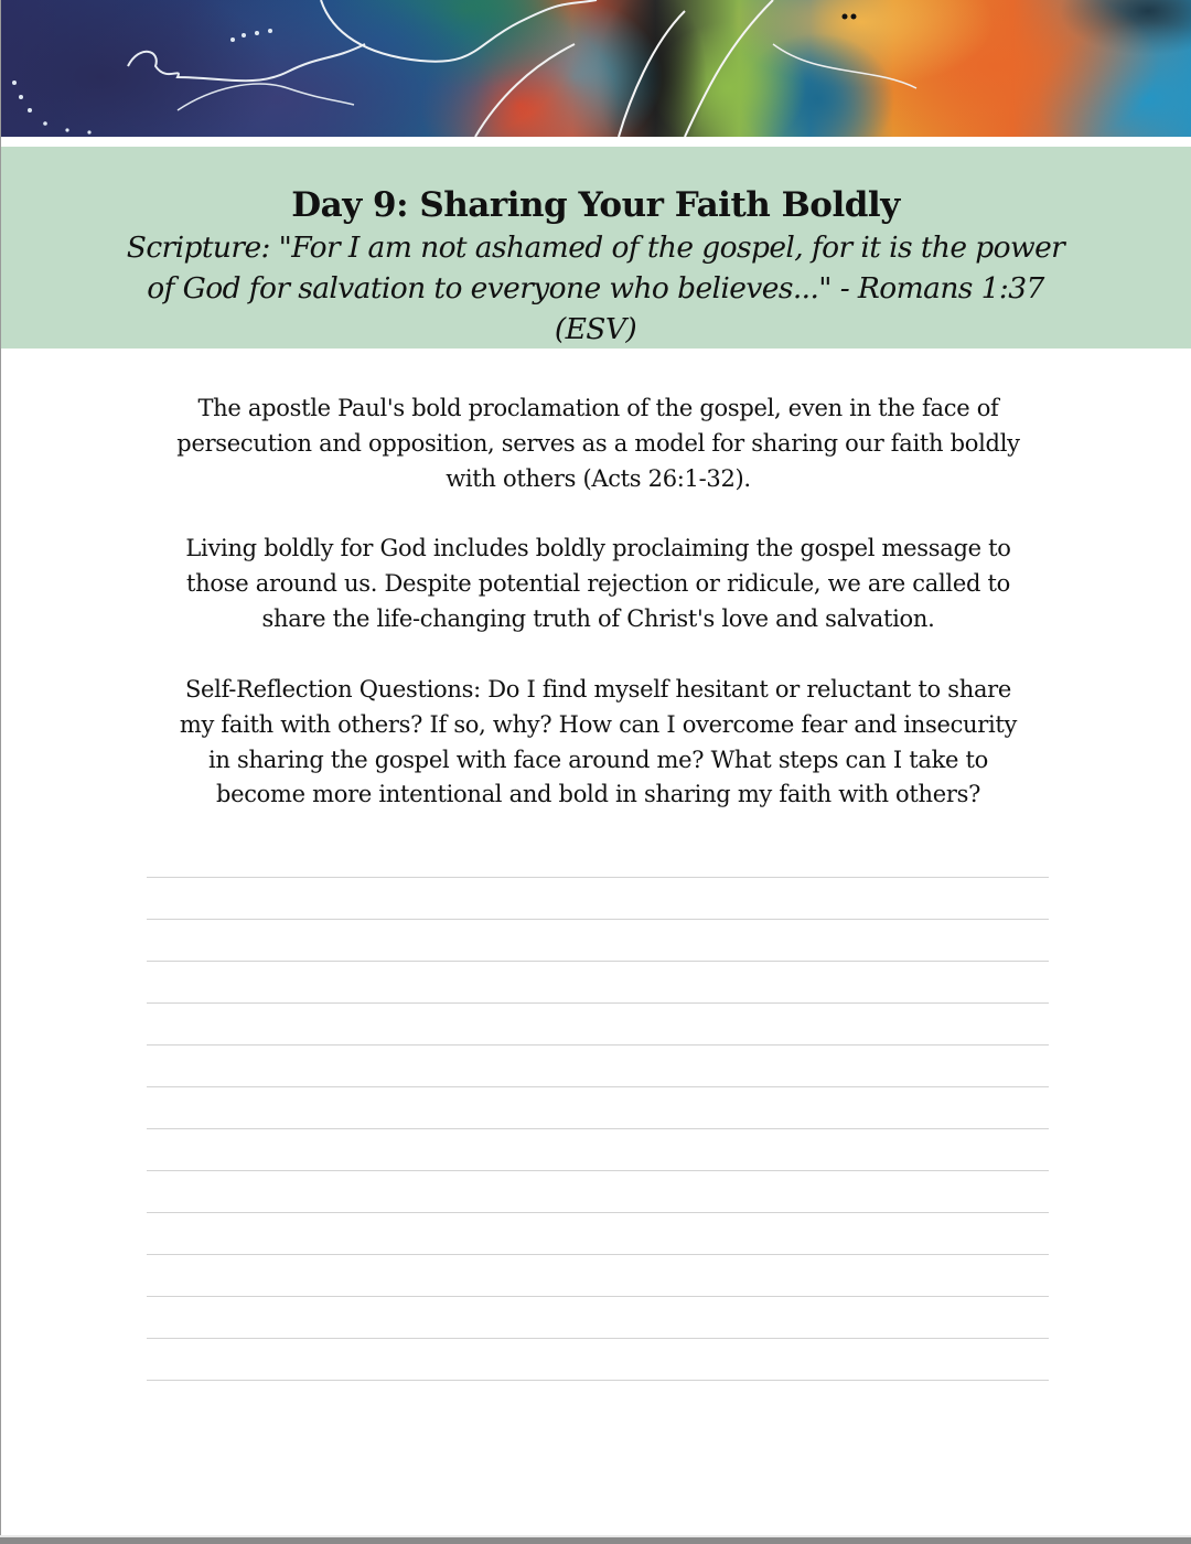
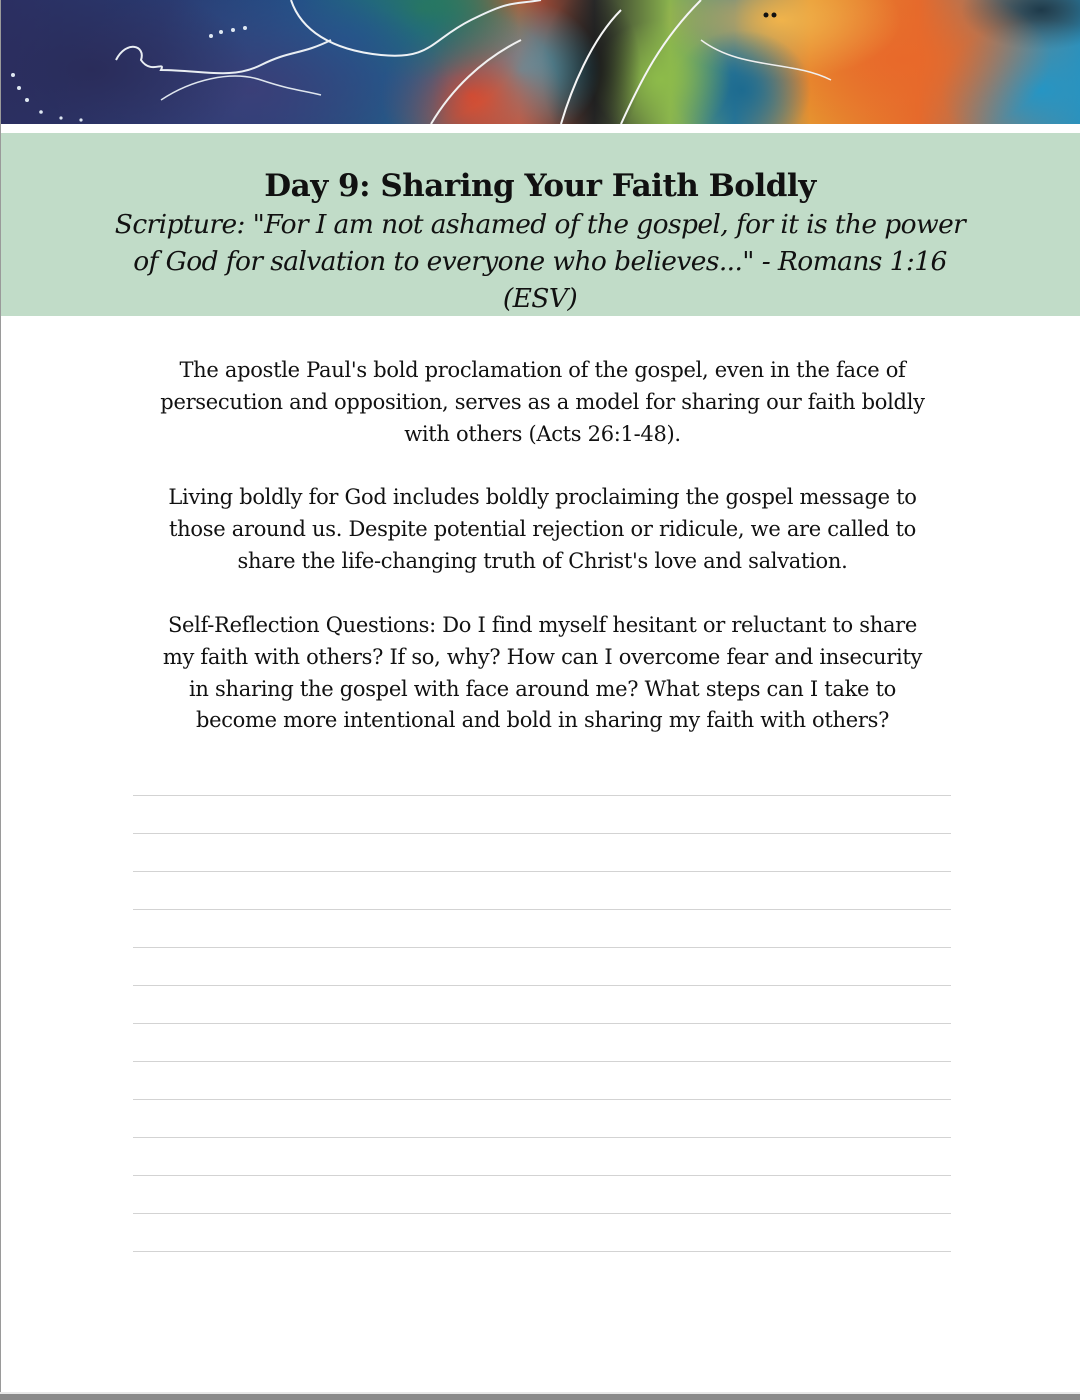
  Day 9: Sharing Your Faith Boldly
- Scripture: "For I am not ashamed of the gospel, for it is the power of God for salvation to everyone who believes..." - Romans 1:37 (ESV)
+ Scripture: "For I am not ashamed of the gospel, for it is the power of God for salvation to everyone who believes..." - Romans 1:16 (ESV)
- The apostle Paul's bold proclamation of the gospel, even in the face of persecution and opposition, serves as a model for sharing our faith boldly with others (Acts 26:1-32).
+ The apostle Paul's bold proclamation of the gospel, even in the face of persecution and opposition, serves as a model for sharing our faith boldly with others (Acts 26:1-48).
  Living boldly for God includes boldly proclaiming the gospel message to those around us. Despite potential rejection or ridicule, we are called to share the life-changing truth of Christ's love and salvation.
  Self-Reflection Questions: Do I find myself hesitant or reluctant to share my faith with others? If so, why? How can I overcome fear and insecurity in sharing the gospel with face around me? What steps can I take to become more intentional and bold in sharing my faith with others?
